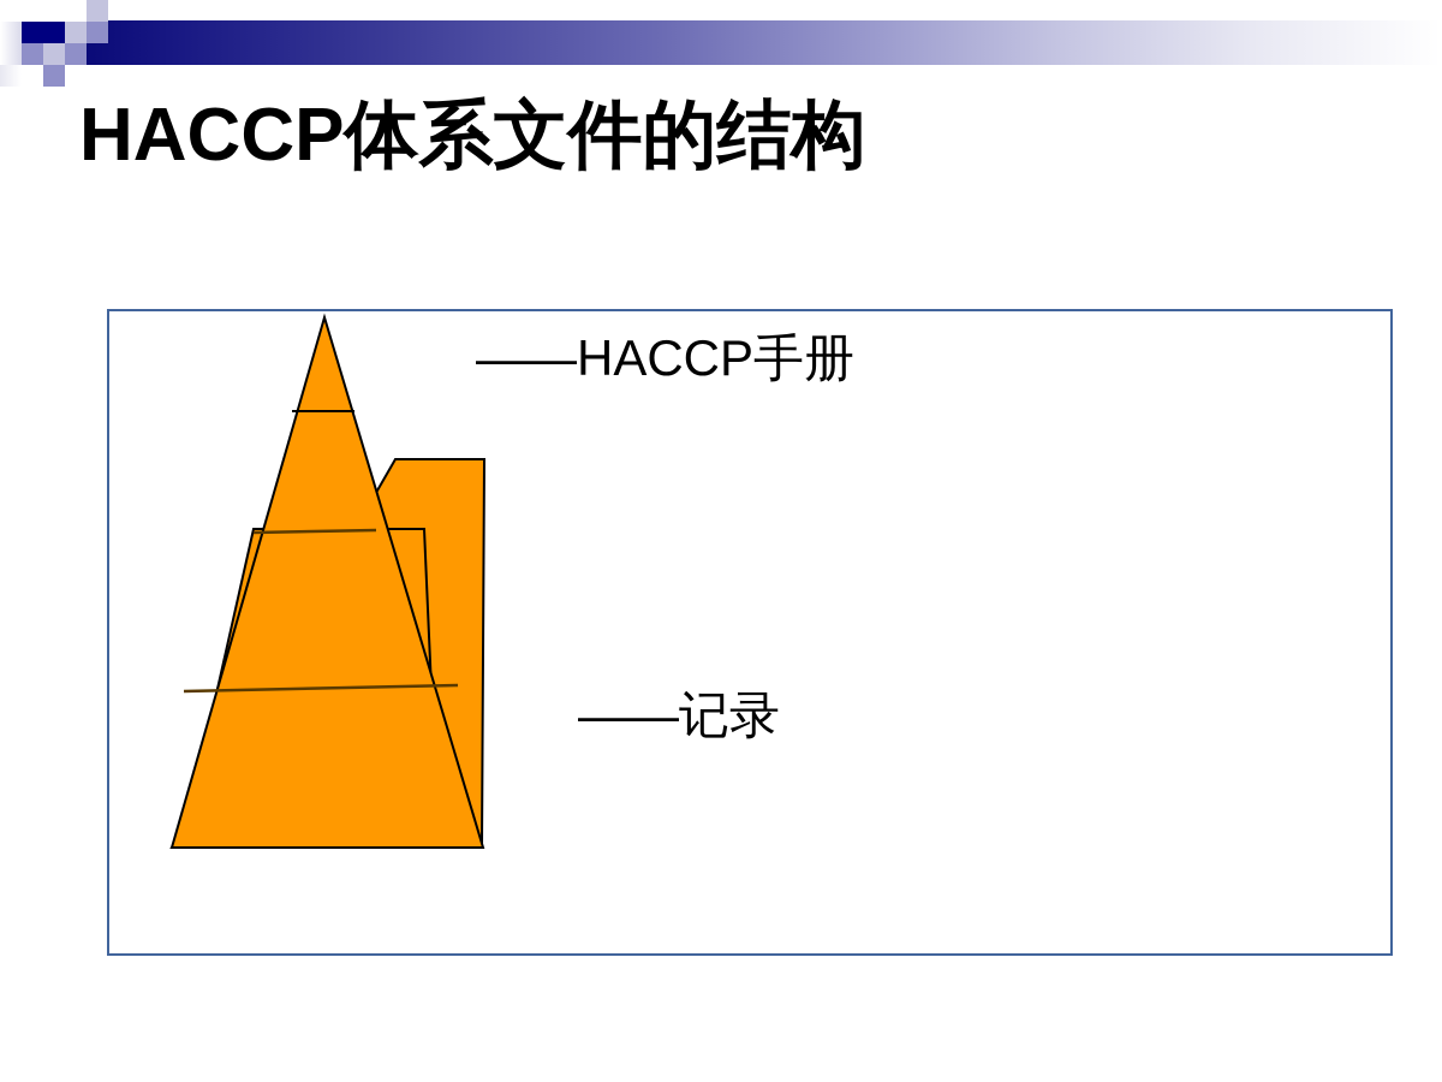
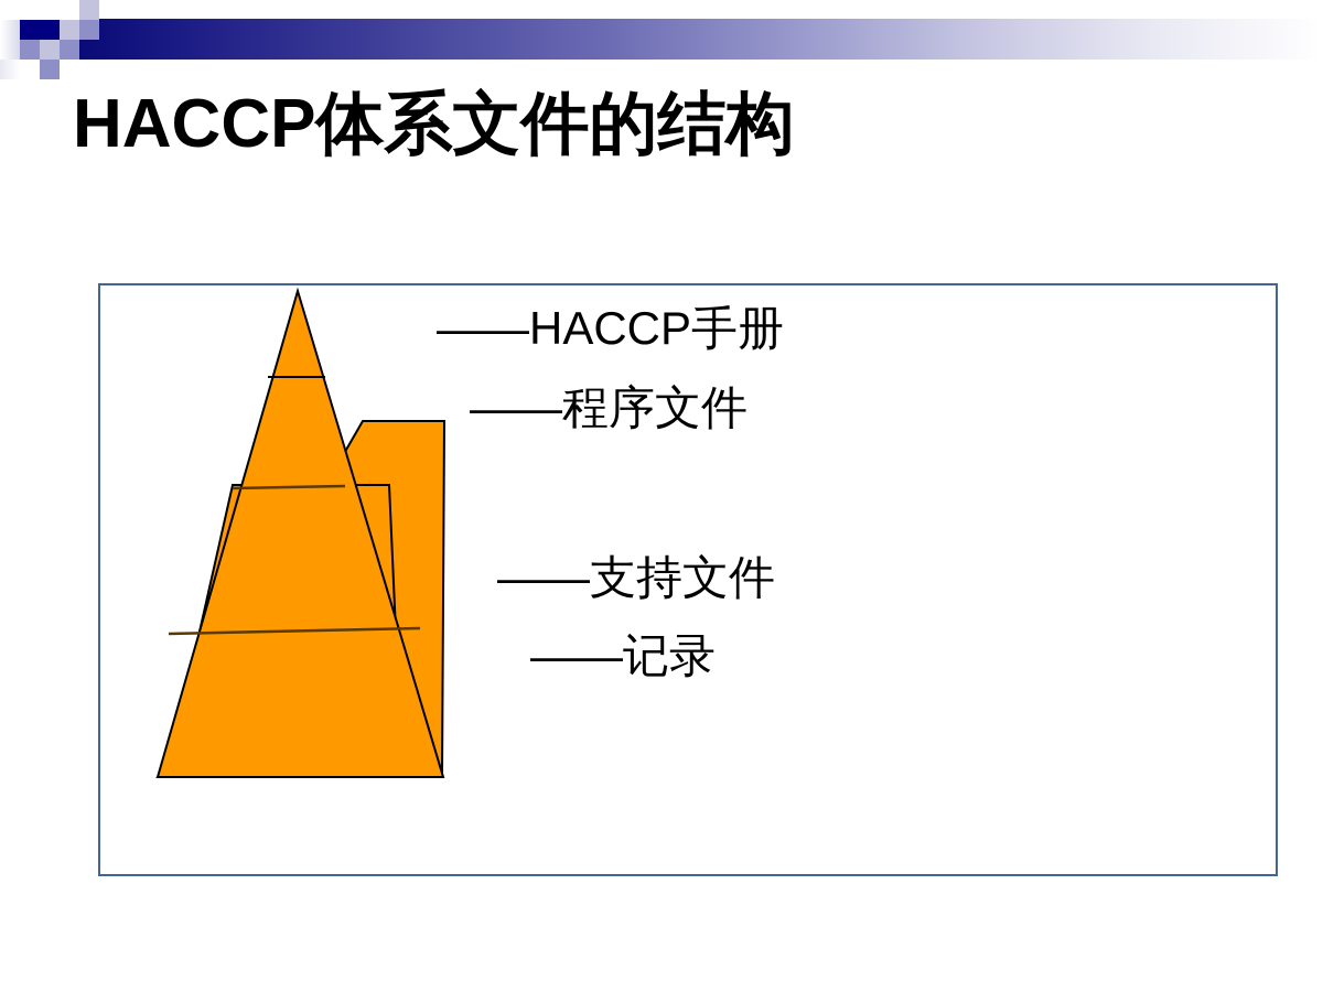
  HACCP体系文件的结构
  ——HACCP手册
+ ——程序文件
+ ——支持文件
  ——记录
